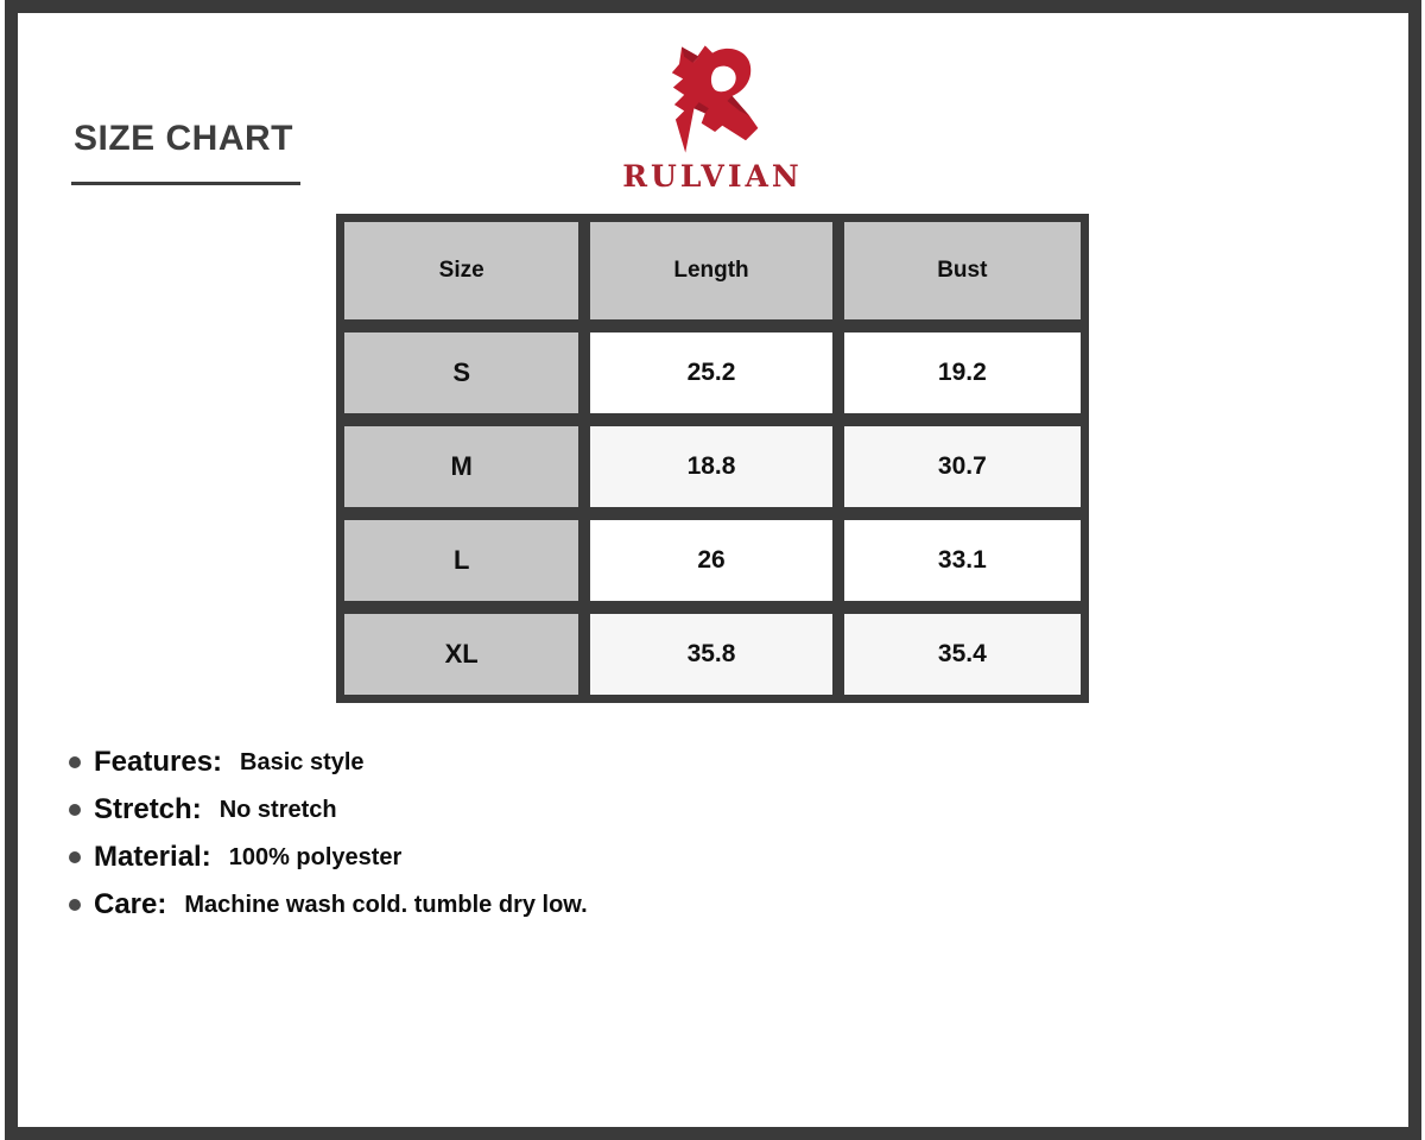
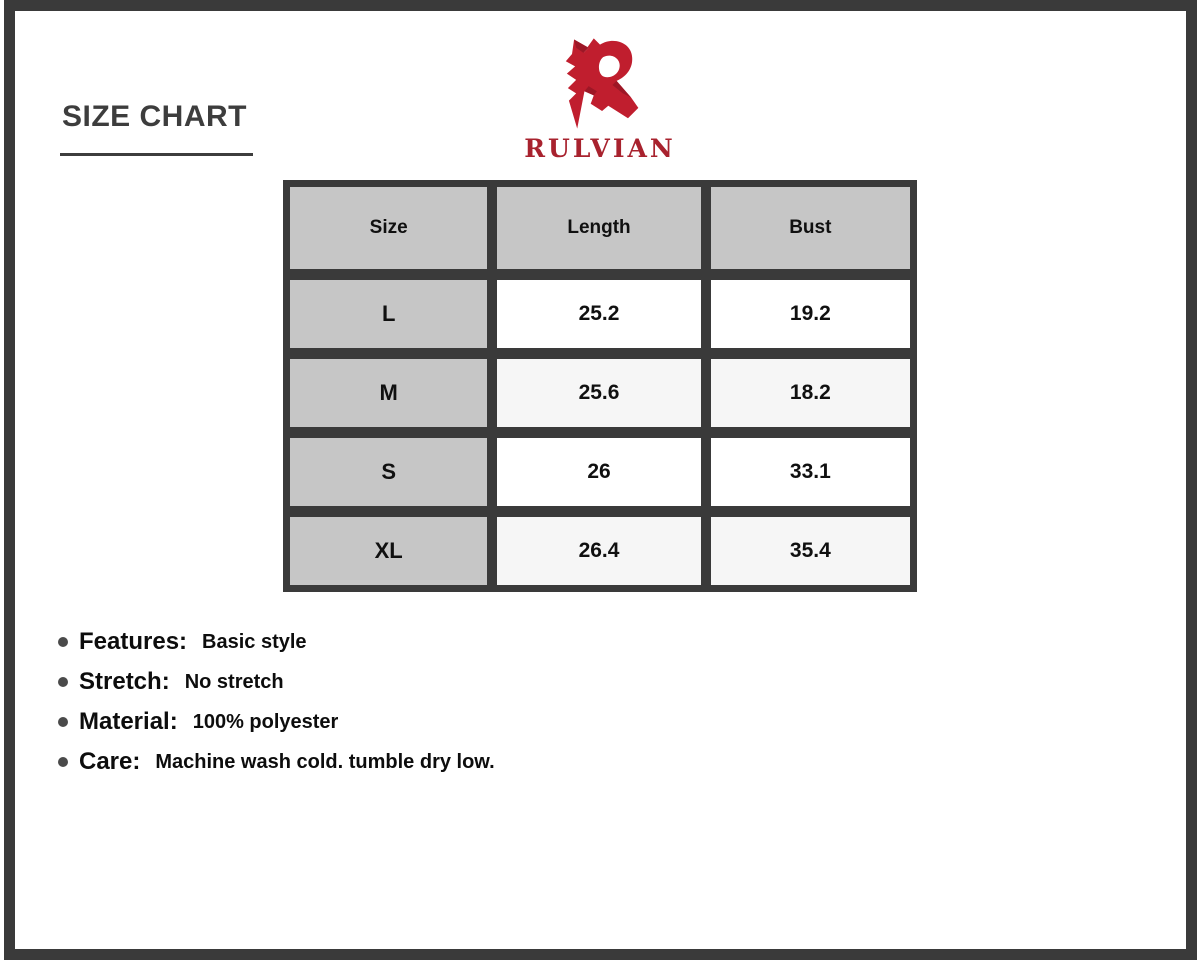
  SIZE CHART
  RULVIAN
  Size
  Length
  Bust
- S
+ L
  25.2
  19.2
  M
- 18.8
+ 25.6
- 30.7
+ 18.2
- L
+ S
  26
  33.1
  XL
- 35.8
+ 26.4
  35.4
  Features:
  Basic style
  Stretch:
  No stretch
  Material:
  100% polyester
  Care:
  Machine wash cold. tumble dry low.
